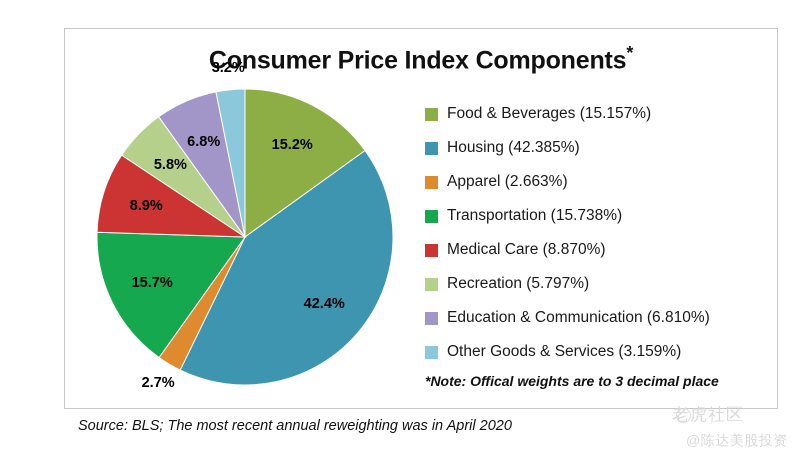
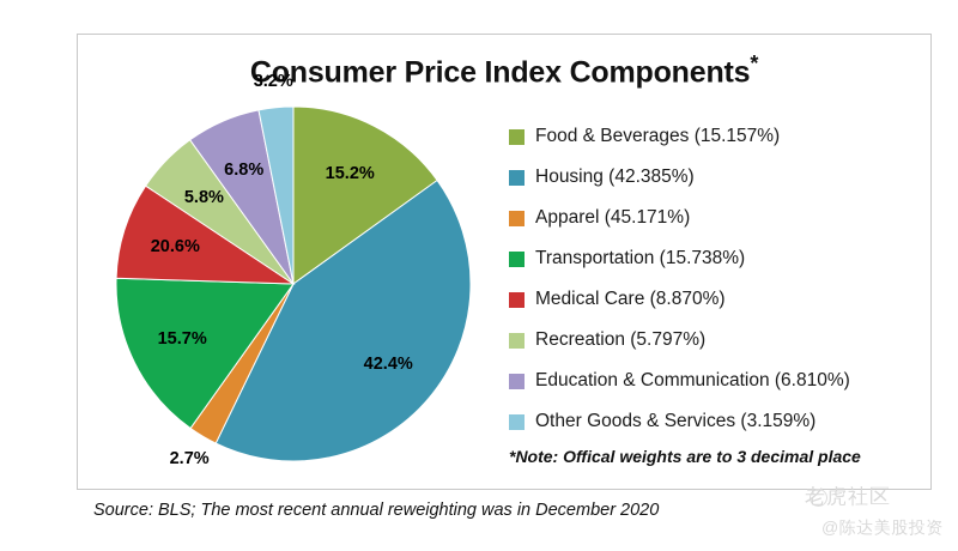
  Consumer Price Index Components*
  15.2%
  42.4%
  2.7%
  15.7%
- 8.9%
+ 20.6%
  5.8%
  6.8%
  3.2%
  Food & Beverages (15.157%)
  Housing (42.385%)
- Apparel (2.663%)
+ Apparel (45.171%)
  Transportation (15.738%)
  Medical Care (8.870%)
  Recreation (5.797%)
  Education & Communication (6.810%)
  Other Goods & Services (3.159%)
  *Note: Offical weights are to 3 decimal place
- Source: BLS; The most recent annual reweighting was in April 2020
+ Source: BLS; The most recent annual reweighting was in December 2020
  老虎社区
  @陈达美股投资
